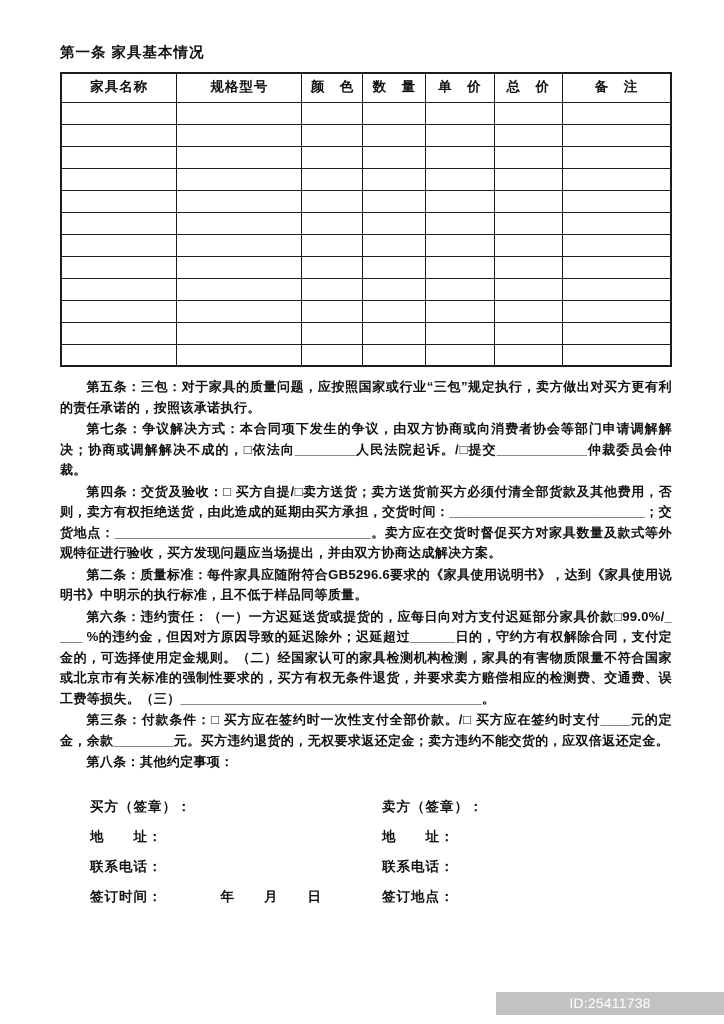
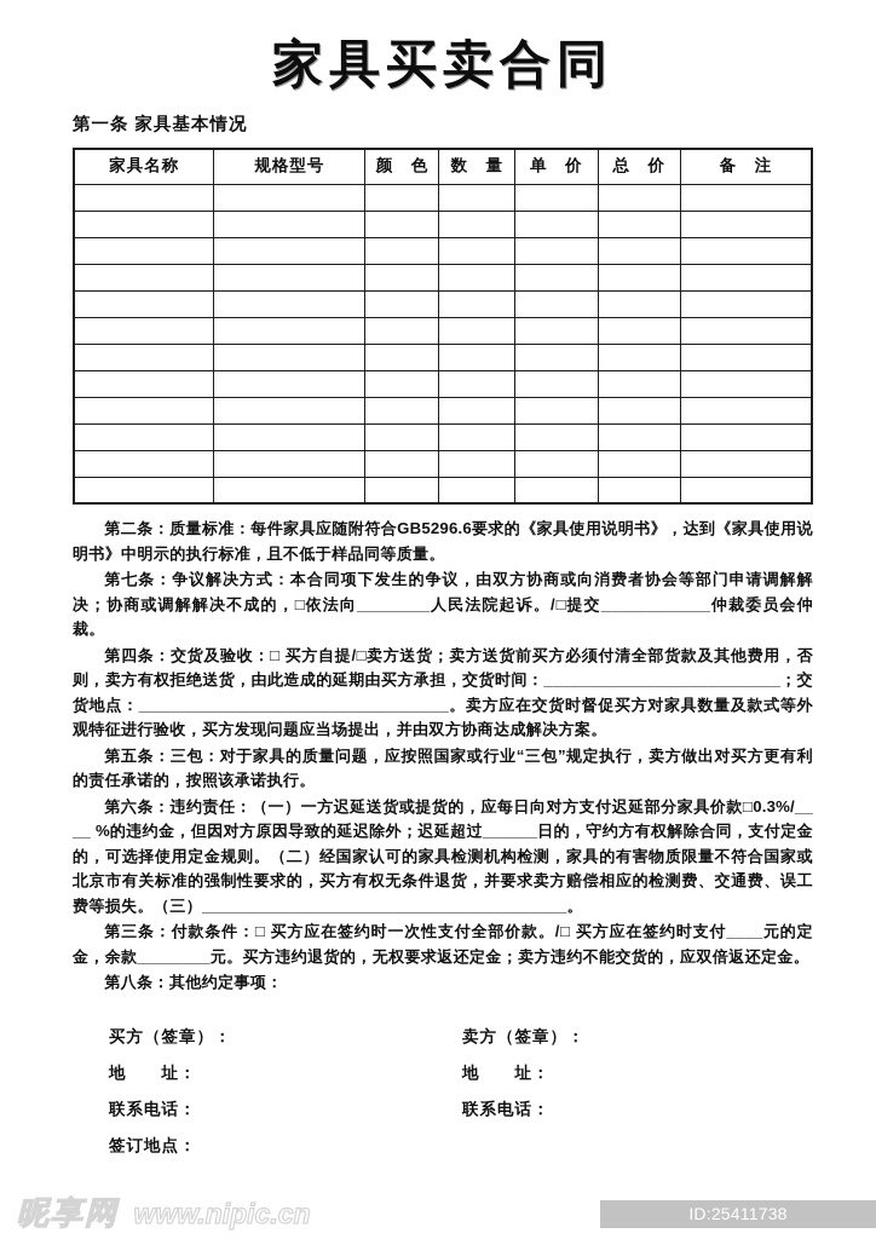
+ 家具买卖合同
  第一条 家具基本情况
  家具名称	规格型号	颜 色	数 量	单 价	总 价	备 注
- 第五条：三包：对于家具的质量问题，应按照国家或行业“三包”规定执行，卖方做出对买方更有利的责任承诺的，按照该承诺执行。
+ 第二条：质量标准：每件家具应随附符合GB5296.6要求的《家具使用说明书》，达到《家具使用说明书》中明示的执行标准，且不低于样品同等质量。
  第七条：争议解决方式：本合同项下发生的争议，由双方协商或向消费者协会等部门申请调解解决；协商或调解解决不成的，□依法向________人民法院起诉。/□提交____________仲裁委员会仲裁。
  第四条：交货及验收：□ 买方自提/□卖方送货；卖方送货前买方必须付清全部货款及其他费用，否则，卖方有权拒绝送货，由此造成的延期由买方承担，交货时间：__________________________；交货地点：__________________________________。卖方应在交货时督促买方对家具数量及款式等外观特征进行验收，买方发现问题应当场提出，并由双方协商达成解决方案。
- 第二条：质量标准：每件家具应随附符合GB5296.6要求的《家具使用说明书》，达到《家具使用说明书》中明示的执行标准，且不低于样品同等质量。
+ 第五条：三包：对于家具的质量问题，应按照国家或行业“三包”规定执行，卖方做出对买方更有利的责任承诺的，按照该承诺执行。
- 第六条：违约责任：（一）一方迟延送货或提货的，应每日向对方支付迟延部分家具价款□99.0%/____ %的违约金，但因对方原因导致的延迟除外；迟延超过______日的，守约方有权解除合同，支付定金的，可选择使用定金规则。（二）经国家认可的家具检测机构检测，家具的有害物质限量不符合国家或北京市有关标准的强制性要求的，买方有权无条件退货，并要求卖方赔偿相应的检测费、交通费、误工费等损失。（三）________________________________________。
+ 第六条：违约责任：（一）一方迟延送货或提货的，应每日向对方支付迟延部分家具价款□0.3%/____ %的违约金，但因对方原因导致的延迟除外；迟延超过______日的，守约方有权解除合同，支付定金的，可选择使用定金规则。（二）经国家认可的家具检测机构检测，家具的有害物质限量不符合国家或北京市有关标准的强制性要求的，买方有权无条件退货，并要求卖方赔偿相应的检测费、交通费、误工费等损失。（三）________________________________________。
  第三条：付款条件：□ 买方应在签约时一次性支付全部价款。/□ 买方应在签约时支付____元的定金，余款________元。买方违约退货的，无权要求返还定金；卖方违约不能交货的，应双倍返还定金。
  第八条：其他约定事项：
  买方（签章）：
  卖方（签章）：
  地 址：
  地 址：
  联系电话：
  联系电话：
- 签订时间： 年 月 日
  签订地点：
+ 昵享网 www.nipic.cn
